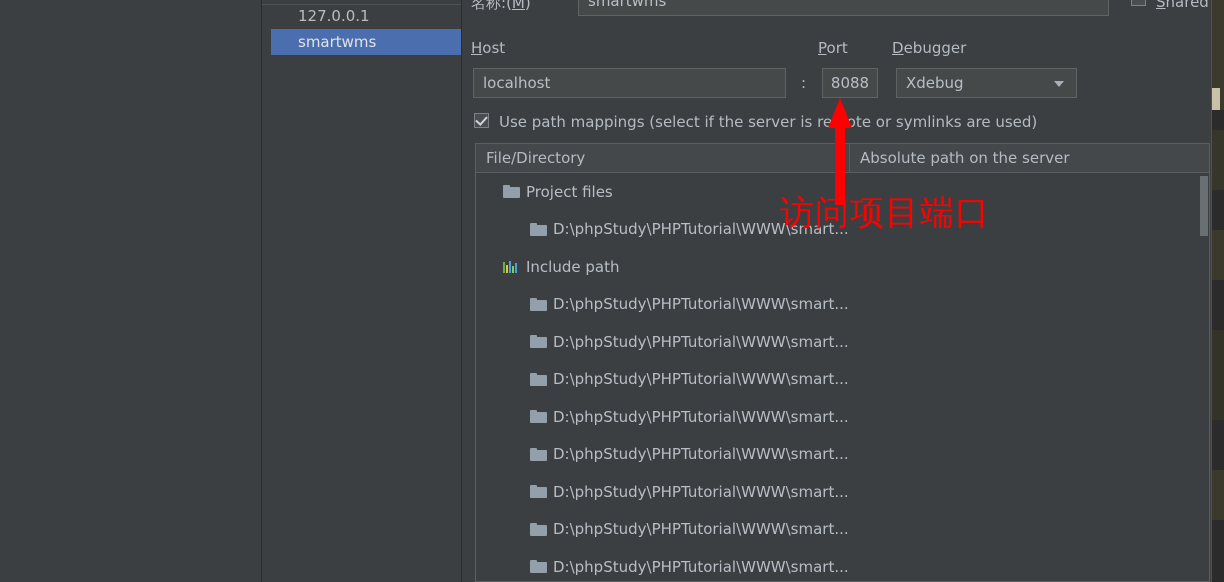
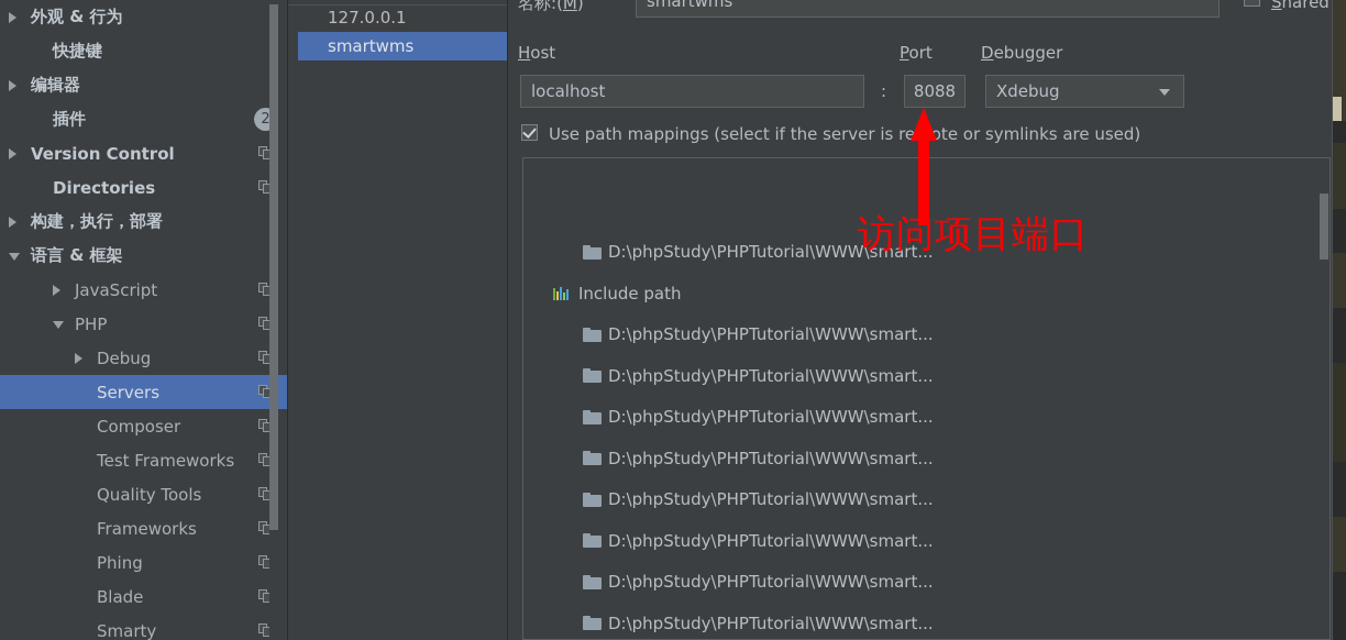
+ 外观 & 行为
+ 快捷键
+ 编辑器
+ 插件
+ 2
+ Version Control
+ Directories
+ 构建，执行，部署
+ 语言 & 框架
+ JavaScript
+ PHP
+ Debug
+ Servers
+ Composer
+ Test Frameworks
+ Quality Tools
+ Frameworks
+ Phing
+ Blade
+ Smarty
  127.0.0.1
  smartwms
  名称:(M)
  smartwms
  Shared
  Host
  Port
  Debugger
  localhost
  :
  8088
  Xdebug
  Use path mappings (select if the server is reote or symlinks are used)
- File/Directory
- Absolute path on the server
- Project files
  D:\phpStudy\PHPTutorial\WWW\smart...
  Include path
  D:\phpStudy\PHPTutorial\WWW\smart...
  D:\phpStudy\PHPTutorial\WWW\smart...
  D:\phpStudy\PHPTutorial\WWW\smart...
  D:\phpStudy\PHPTutorial\WWW\smart...
  D:\phpStudy\PHPTutorial\WWW\smart...
  D:\phpStudy\PHPTutorial\WWW\smart...
  D:\phpStudy\PHPTutorial\WWW\smart...
  D:\phpStudy\PHPTutorial\WWW\smart...
  访问项目端口
